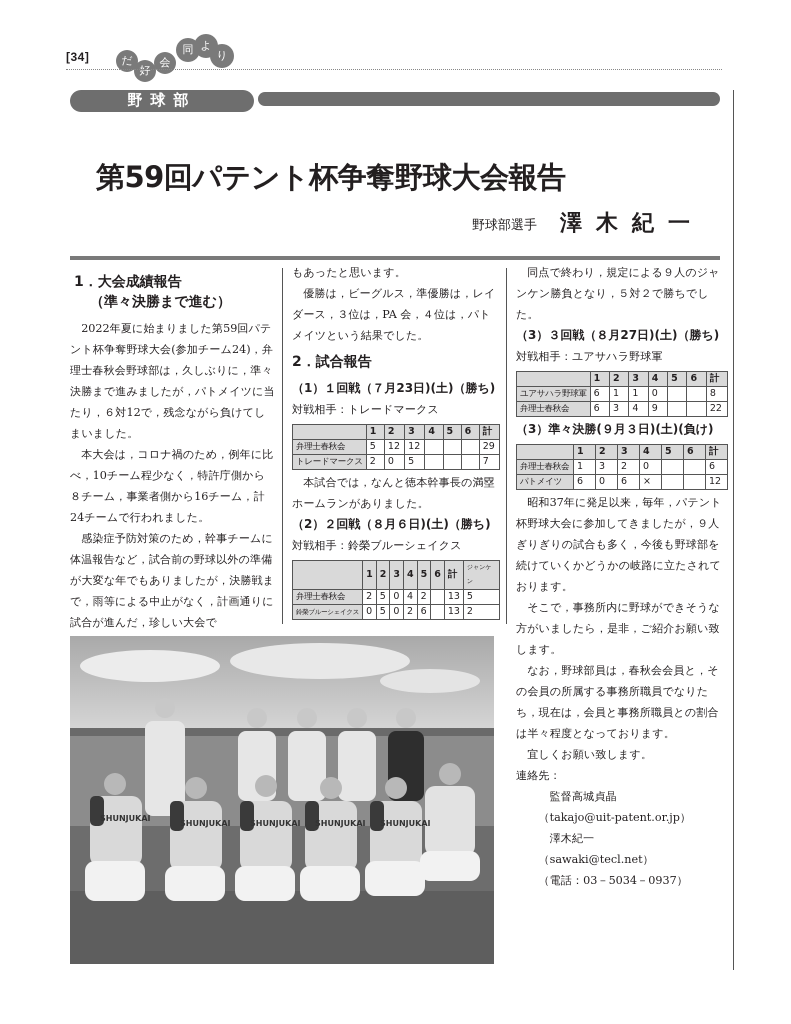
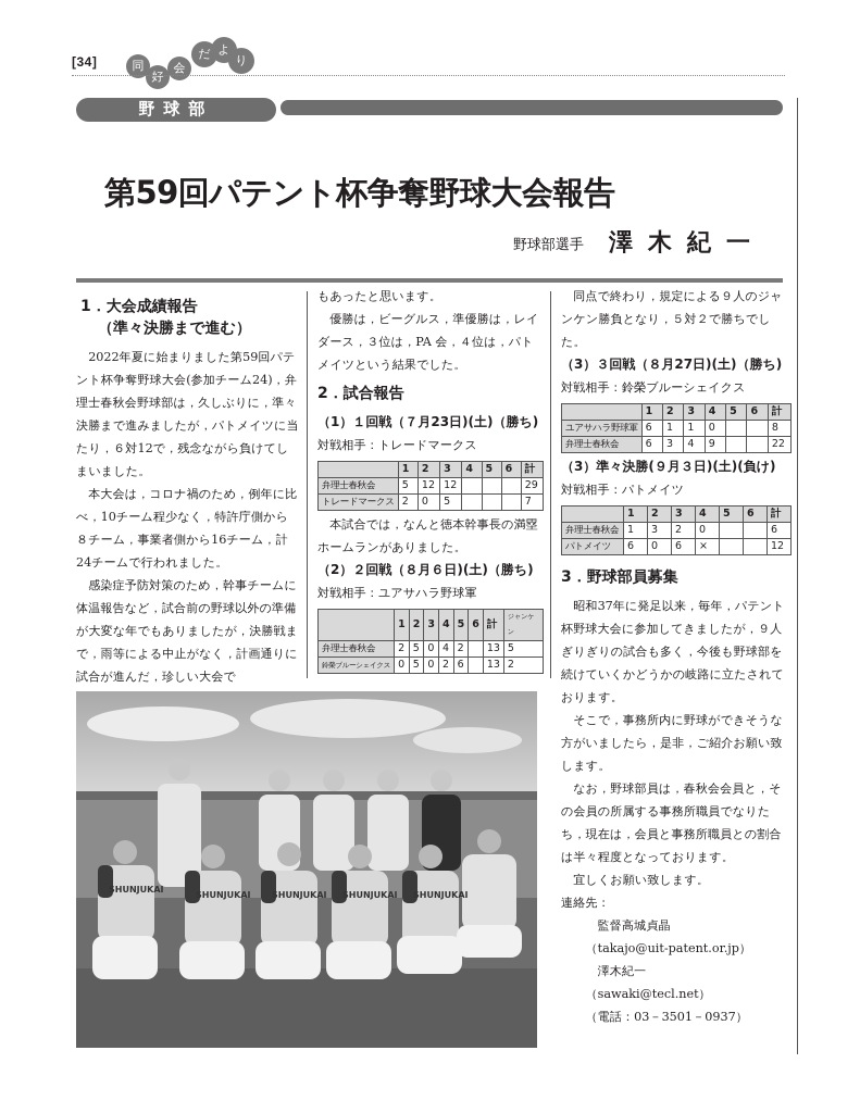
  [34]
- だ
+ 同
  好
  会
- 同
+ だ
  よ
  り
  野球部
  第59回パテント杯争奪野球大会報告
  野球部選手
  澤木紀一
  1．大会成績報告
  （準々決勝まで進む）
  2022年夏に始まりました第59回パテント杯争奪野球大会(参加チーム24)，弁理士春秋会野球部は，久しぶりに，準々決勝まで進みましたが，パトメイツに当たり，６対12で，残念ながら負けてしまいました。
  本大会は，コロナ禍のため，例年に比べ，10チーム程少なく，特許庁側から８チーム，事業者側から16チーム，計24チームで行われました。
  感染症予防対策のため，幹事チームに体温報告など，試合前の野球以外の準備が大変な年でもありましたが，決勝戦まで，雨等による中止がなく，計画通りに試合が進んだ，珍しい大会で
  もあったと思います。
  優勝は，ビーグルス，準優勝は，レイダース，３位は，PA 会，４位は，パトメイツという結果でした。
  2．試合報告
  （1）１回戦（７月23日)(土)（勝ち)
  対戦相手：トレードマークス
  	1	2	3	4	5	6	計
  弁理士春秋会	5	12	12				29
  トレードマークス	2	0	5				7
  本試合では，なんと徳本幹事長の満塁ホームランがありました。
  （2）２回戦（８月６日)(土)（勝ち)
- 対戦相手：鈴榮ブルーシェイクス
+ 対戦相手：ユアサハラ野球軍
  弁理士春秋会	2	5	0	4	2		13	5
  鈴榮ブルーシェイクス	0	5	0	2	6		13	2
  同点で終わり，規定による９人のジャンケン勝負となり，５対２で勝ちでした。
  （3）３回戦（８月27日)(土)（勝ち)
- 対戦相手：ユアサハラ野球軍
+ 対戦相手：鈴榮ブルーシェイクス
  	1	2	3	4	5	6	計
  ユアサハラ野球軍	6	1	1	0			8
  弁理士春秋会	6	3	4	9			22
  （3）準々決勝(９月３日)(土)(負け)
+ 対戦相手：パトメイツ
  	1	2	3	4	5	6	計
  弁理士春秋会	1	3	2	0			6
  パトメイツ	6	0	6	×			12
+ 3．野球部員募集
  昭和37年に発足以来，毎年，パテント杯野球大会に参加してきましたが，９人ぎりぎりの試合も多く，今後も野球部を続けていくかどうかの岐路に立たされております。
  そこで，事務所内に野球ができそうな方がいましたら，是非，ご紹介お願い致します。
  なお，野球部員は，春秋会会員と，その会員の所属する事務所職員でなりたち，現在は，会員と事務所職員との割合は半々程度となっております。
  宜しくお願い致します。
  連絡先：
  監督高城貞晶
  （takajo@uit-patent.or.jp）
  澤木紀一
  （sawaki@tecl.net）
- （電話：03－5034－0937）
+ （電話：03－3501－0937）
  SHUNJUKAI
  SHUNJUKAI
  SHUNJUKAI
  SHUNJUKAI
  SHUNJUKAI
